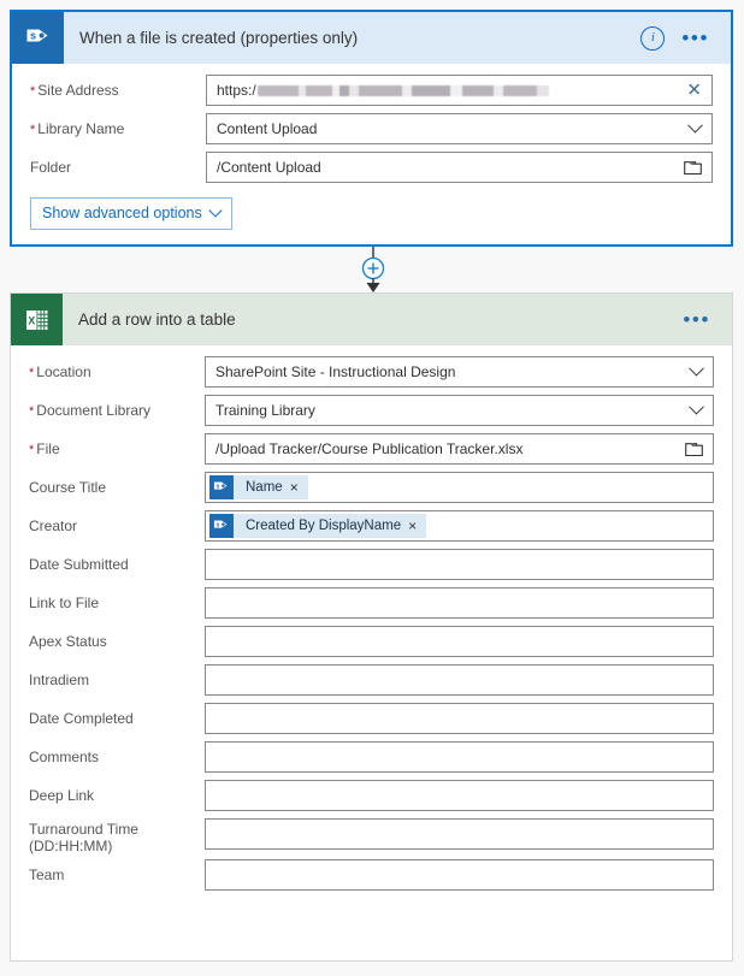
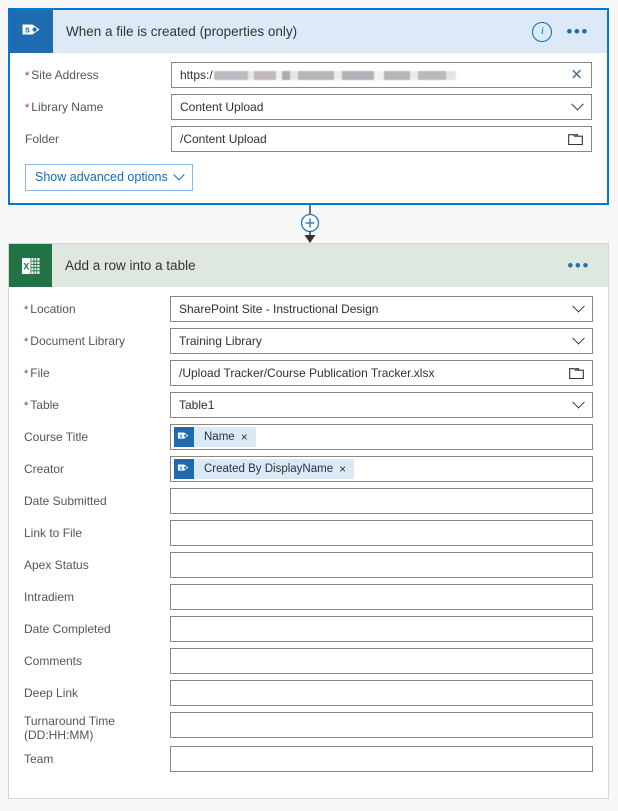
  s
  When a file is created (properties only)
  i
  •••
  * Site Address
  https:/
  ✕
  * Library Name
  Content Upload
  Folder
  /Content Upload
  Show advanced options
  X
  Add a row into a table
  •••
  * Location
  SharePoint Site - Instructional Design
  * Document Library
  Training Library
  * File
  /Upload Tracker/Course Publication Tracker.xlsx
+ * Table
+ Table1
  Course Title
  Name
  ×
  Creator
  Created By DisplayName
  ×
  Date Submitted
  Link to File
  Apex Status
  Intradiem
  Date Completed
  Comments
  Deep Link
  Turnaround Time (DD:HH:MM)
  Team
